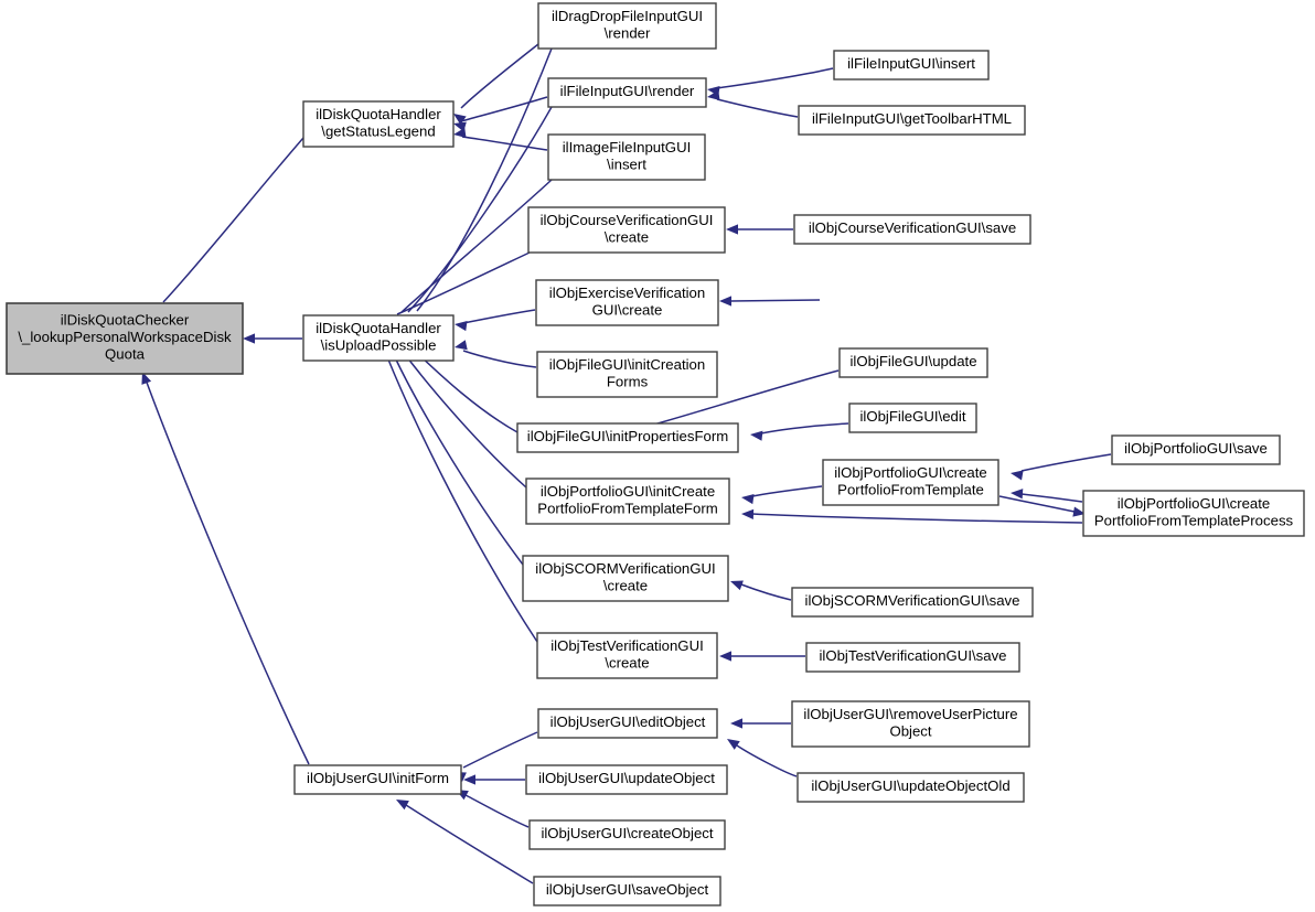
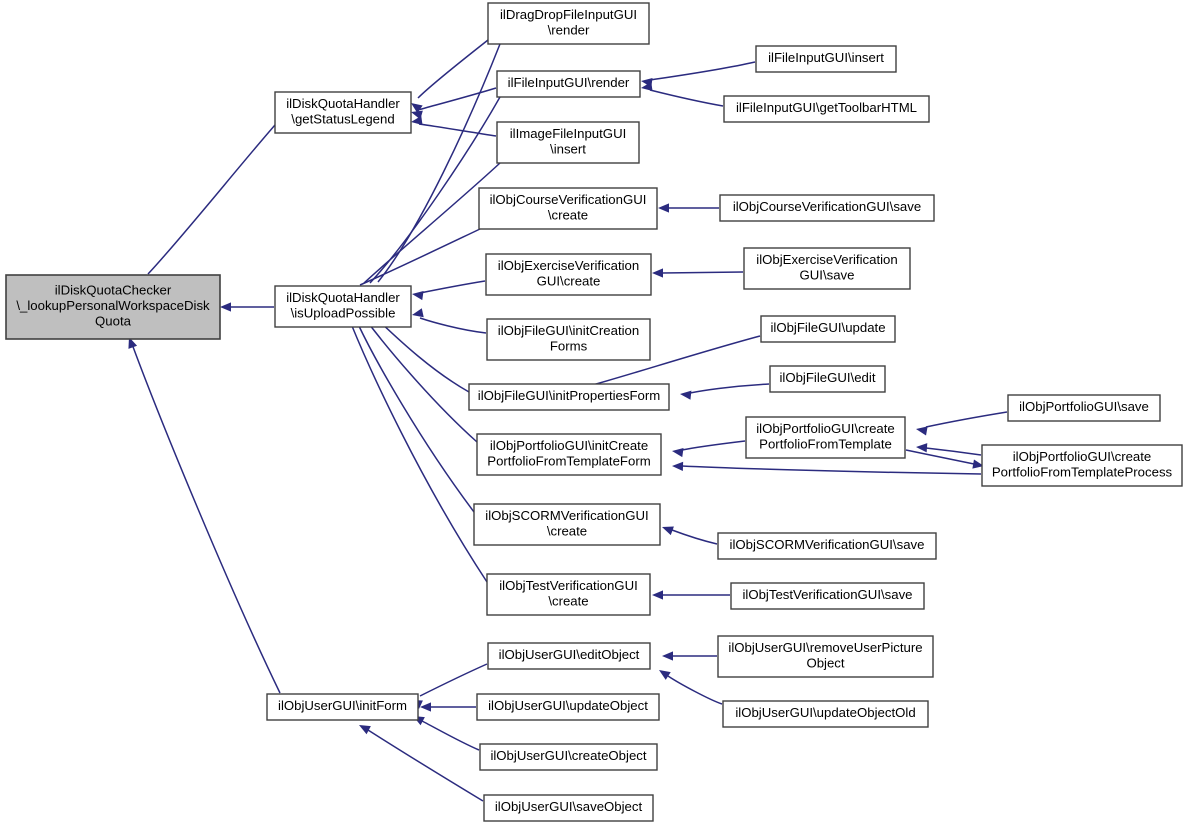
  ilDiskQuotaChecker \_lookupPersonalWorkspaceDisk Quota
  ilDiskQuotaHandler \getStatusLegend
  ilDiskQuotaHandler \isUploadPossible
  ilDragDropFileInputGUI \render
  ilFileInputGUI\render
  ilImageFileInputGUI \insert
  ilFileInputGUI\insert
  ilFileInputGUI\getToolbarHTML
  ilObjCourseVerificationGUI \create
  ilObjCourseVerificationGUI\save
  ilObjExerciseVerification GUI\create
+ ilObjExerciseVerification GUI\save
  ilObjFileGUI\initCreation Forms
  ilObjFileGUI\update
  ilObjFileGUI\edit
  ilObjFileGUI\initPropertiesForm
  ilObjPortfolioGUI\initCreate PortfolioFromTemplateForm
  ilObjPortfolioGUI\create PortfolioFromTemplate
  ilObjPortfolioGUI\save
  ilObjPortfolioGUI\create PortfolioFromTemplateProcess
  ilObjSCORMVerificationGUI \create
  ilObjSCORMVerificationGUI\save
  ilObjTestVerificationGUI \create
  ilObjTestVerificationGUI\save
  ilObjUserGUI\editObject
  ilObjUserGUI\removeUserPicture Object
  ilObjUserGUI\initForm
  ilObjUserGUI\updateObject
  ilObjUserGUI\updateObjectOld
  ilObjUserGUI\createObject
  ilObjUserGUI\saveObject
